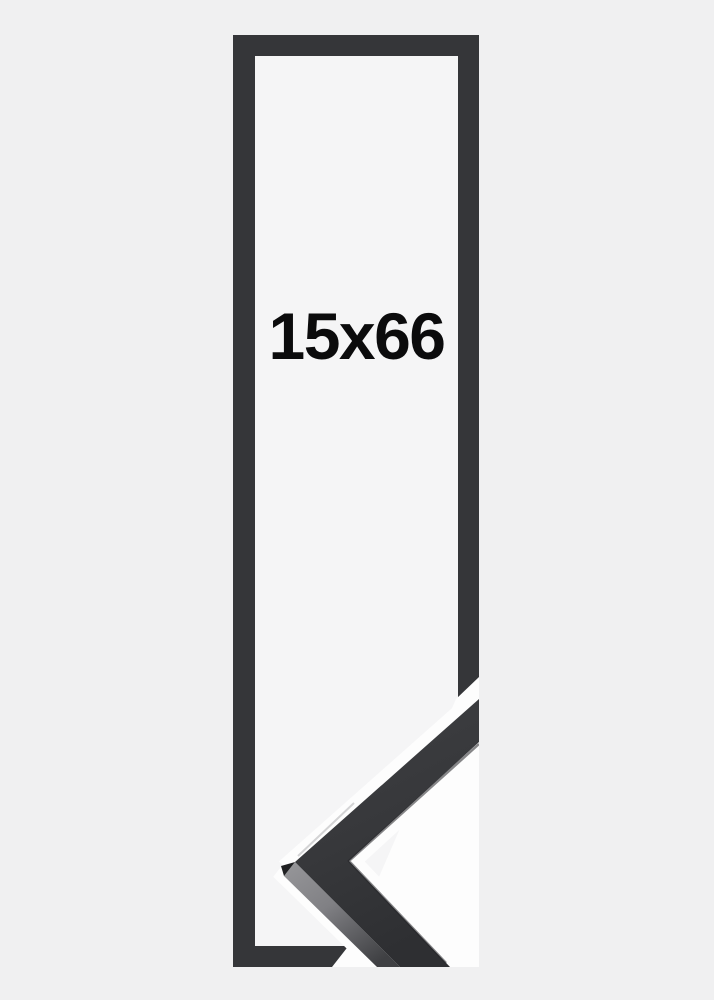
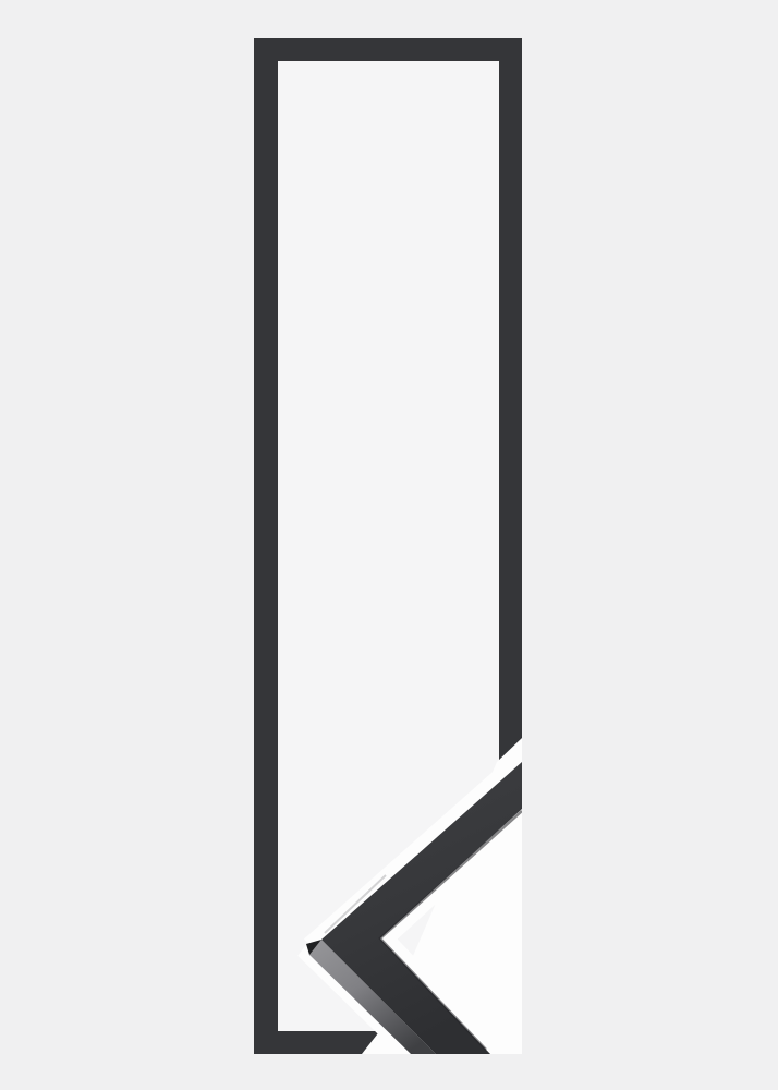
- 15x66
